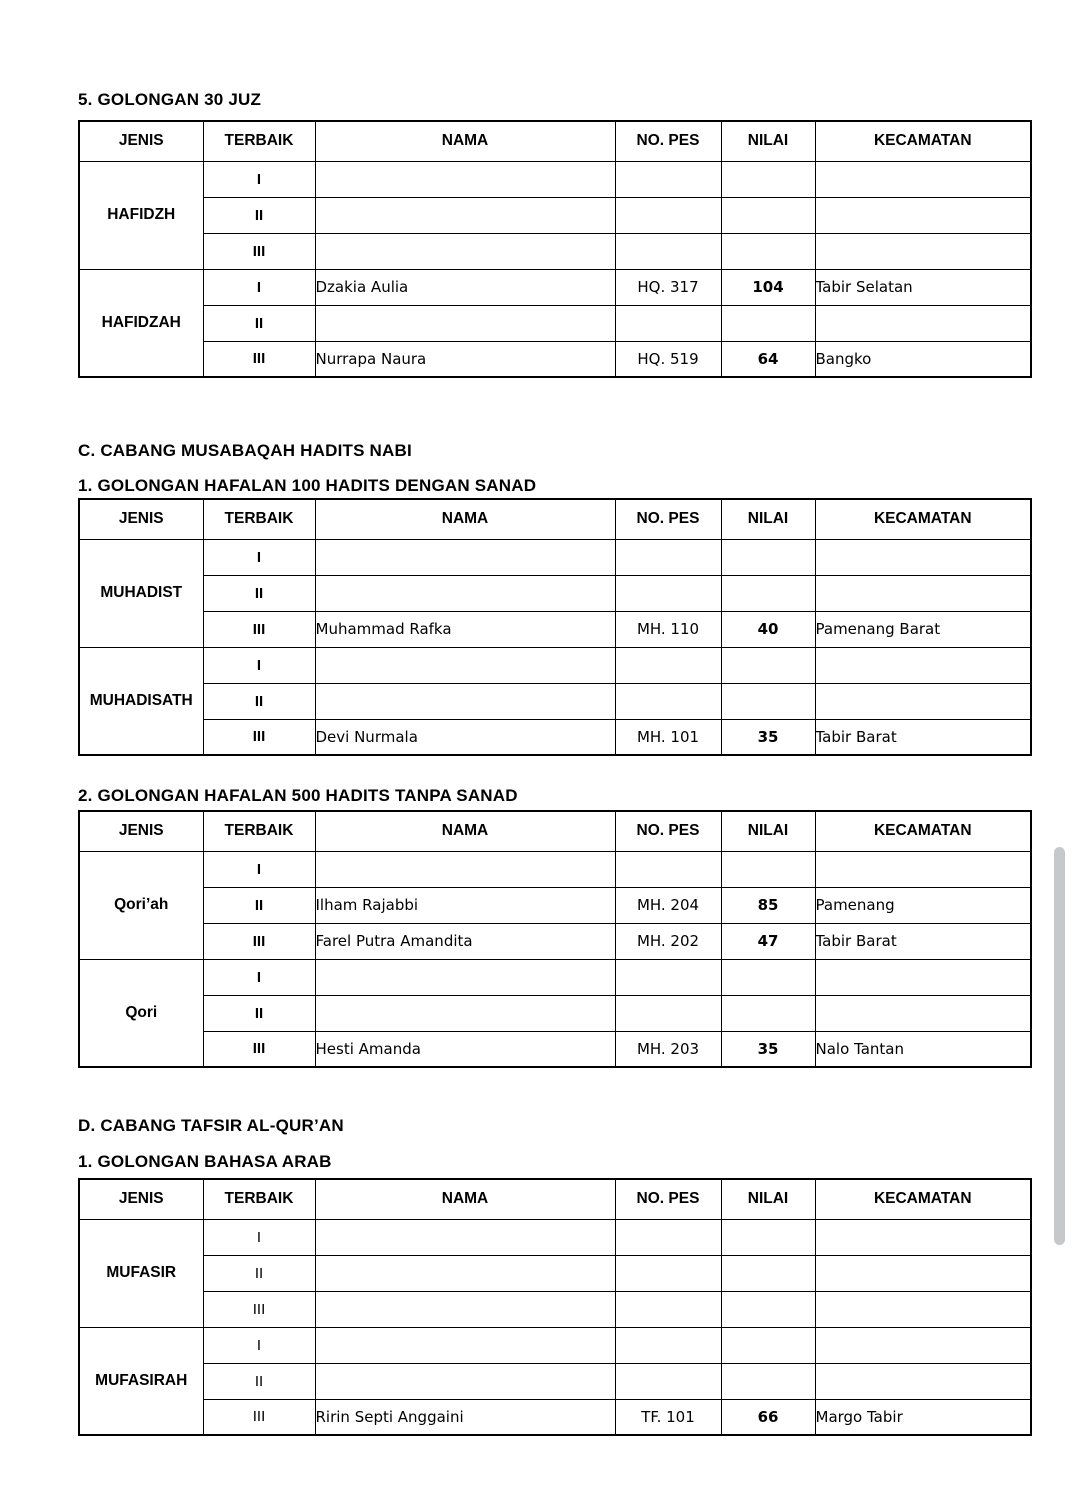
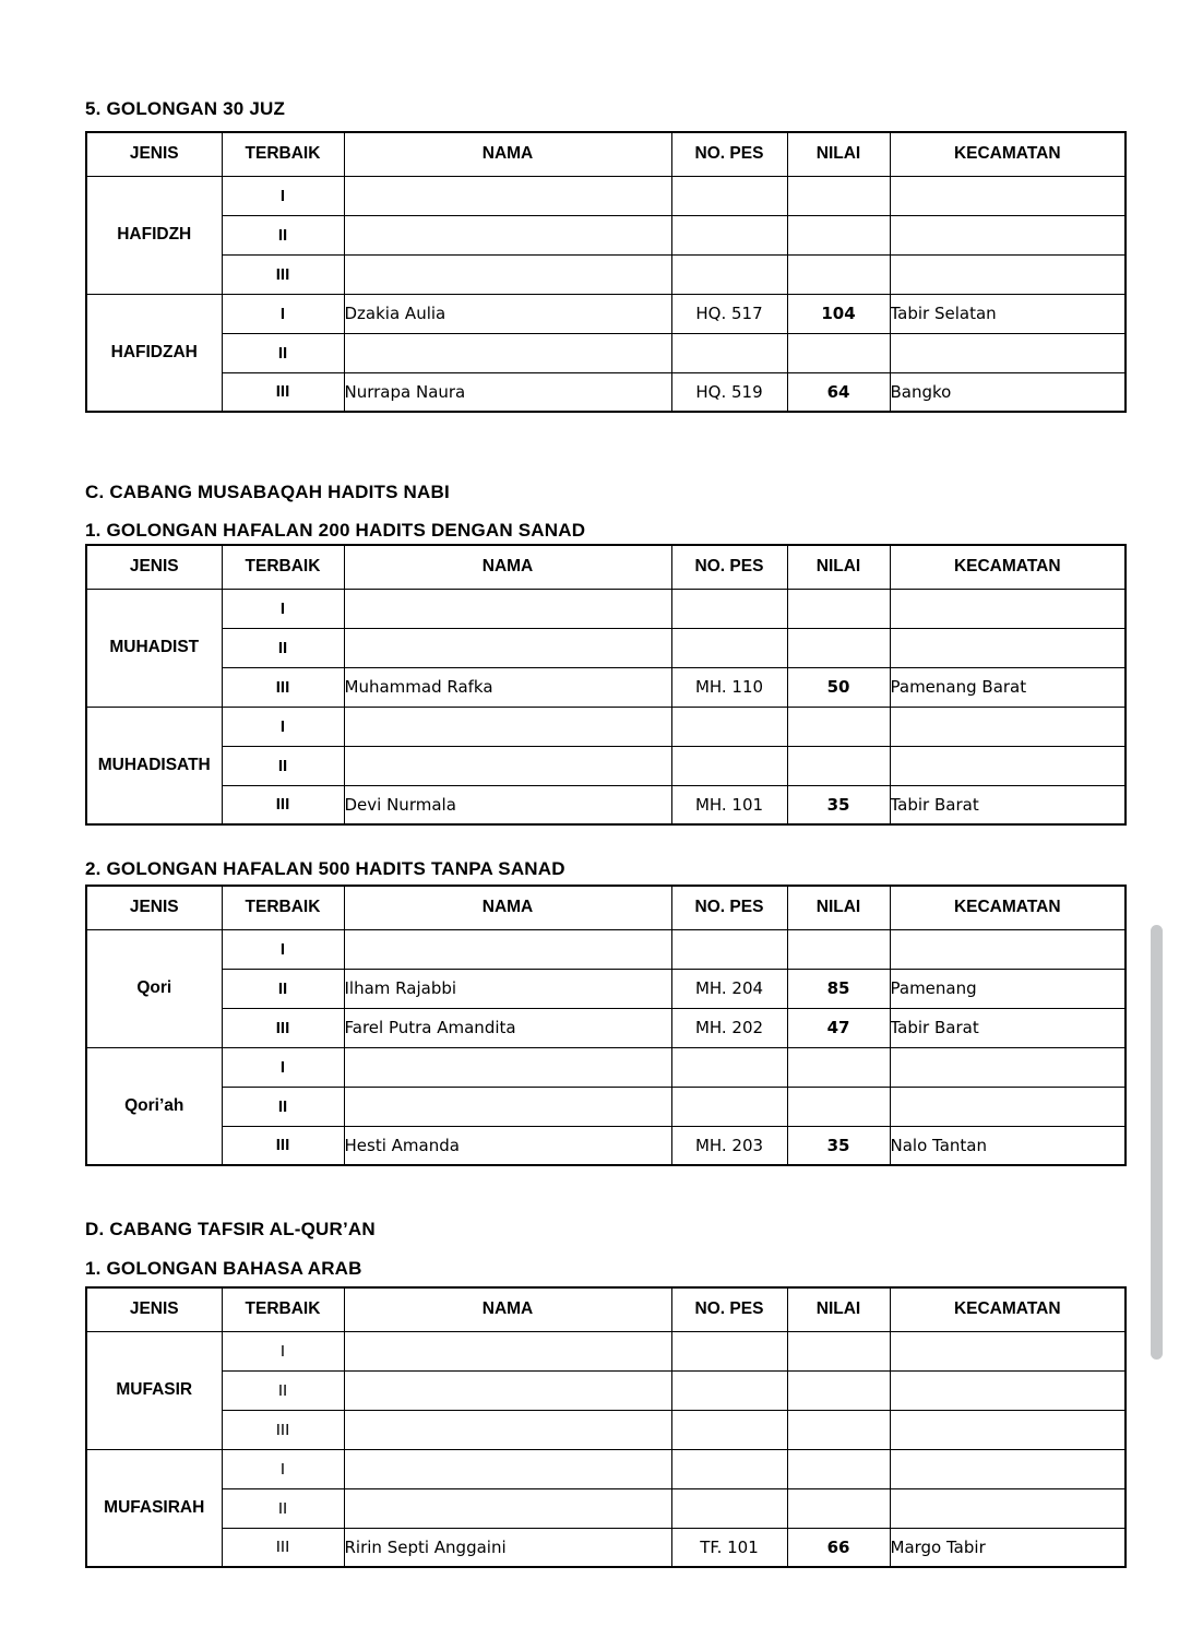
  5. GOLONGAN 30 JUZ
  JENIS	TERBAIK	NAMA	NO. PES	NILAI	KECAMATAN
  HAFIDZH	I
  II
  III
- HAFIDZAH	I	Dzakia Aulia	HQ. 317	104	Tabir Selatan
+ HAFIDZAH	I	Dzakia Aulia	HQ. 517	104	Tabir Selatan
  II
  III	Nurrapa Naura	HQ. 519	64	Bangko
  C. CABANG MUSABAQAH HADITS NABI
- 1. GOLONGAN HAFALAN 100 HADITS DENGAN SANAD
+ 1. GOLONGAN HAFALAN 200 HADITS DENGAN SANAD
  JENIS	TERBAIK	NAMA	NO. PES	NILAI	KECAMATAN
  MUHADIST	I
  II
- III	Muhammad Rafka	MH. 110	40	Pamenang Barat
+ III	Muhammad Rafka	MH. 110	50	Pamenang Barat
  MUHADISATH	I
  II
  III	Devi Nurmala	MH. 101	35	Tabir Barat
  2. GOLONGAN HAFALAN 500 HADITS TANPA SANAD
  JENIS	TERBAIK	NAMA	NO. PES	NILAI	KECAMATAN
- Qori’ah	I
+ Qori	I
  II	Ilham Rajabbi	MH. 204	85	Pamenang
  III	Farel Putra Amandita	MH. 202	47	Tabir Barat
- Qori	I
+ Qori’ah	I
  II
  III	Hesti Amanda	MH. 203	35	Nalo Tantan
  D. CABANG TAFSIR AL-QUR’AN
  1. GOLONGAN BAHASA ARAB
  JENIS	TERBAIK	NAMA	NO. PES	NILAI	KECAMATAN
  MUFASIR	I
  II
  III
  MUFASIRAH	I
  II
  III	Ririn Septi Anggaini	TF. 101	66	Margo Tabir
